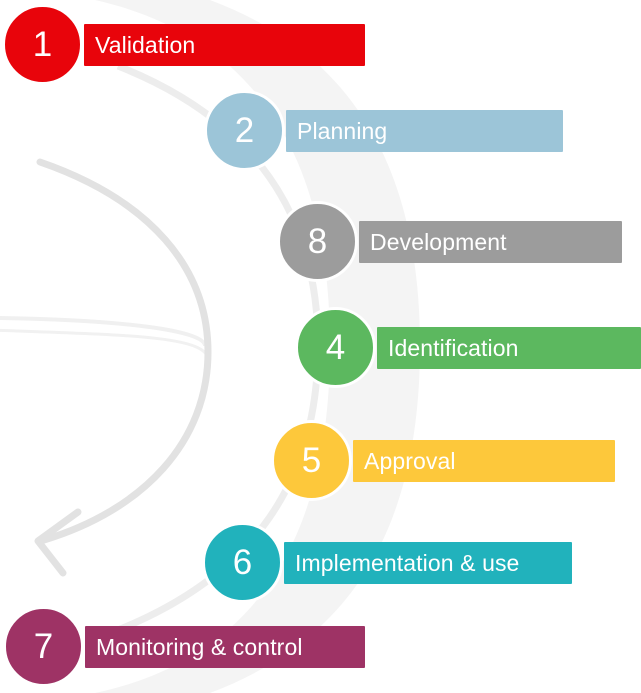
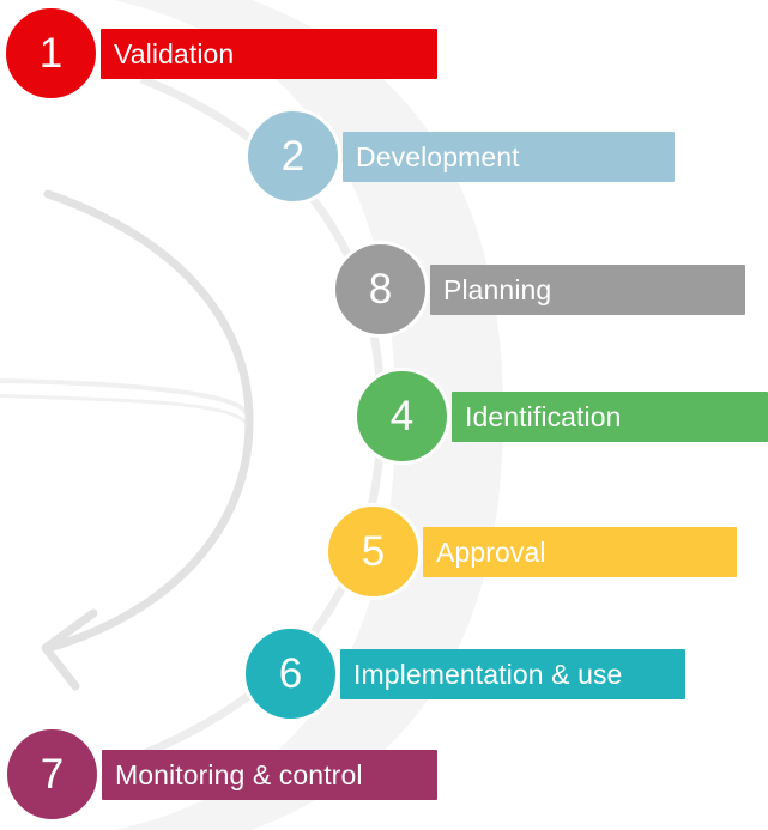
  Validation
  1
- Planning
+ Development
  2
- Development
+ Planning
  8
  Identification
  4
  Approval
  5
  Implementation & use
  6
  Monitoring & control
  7
